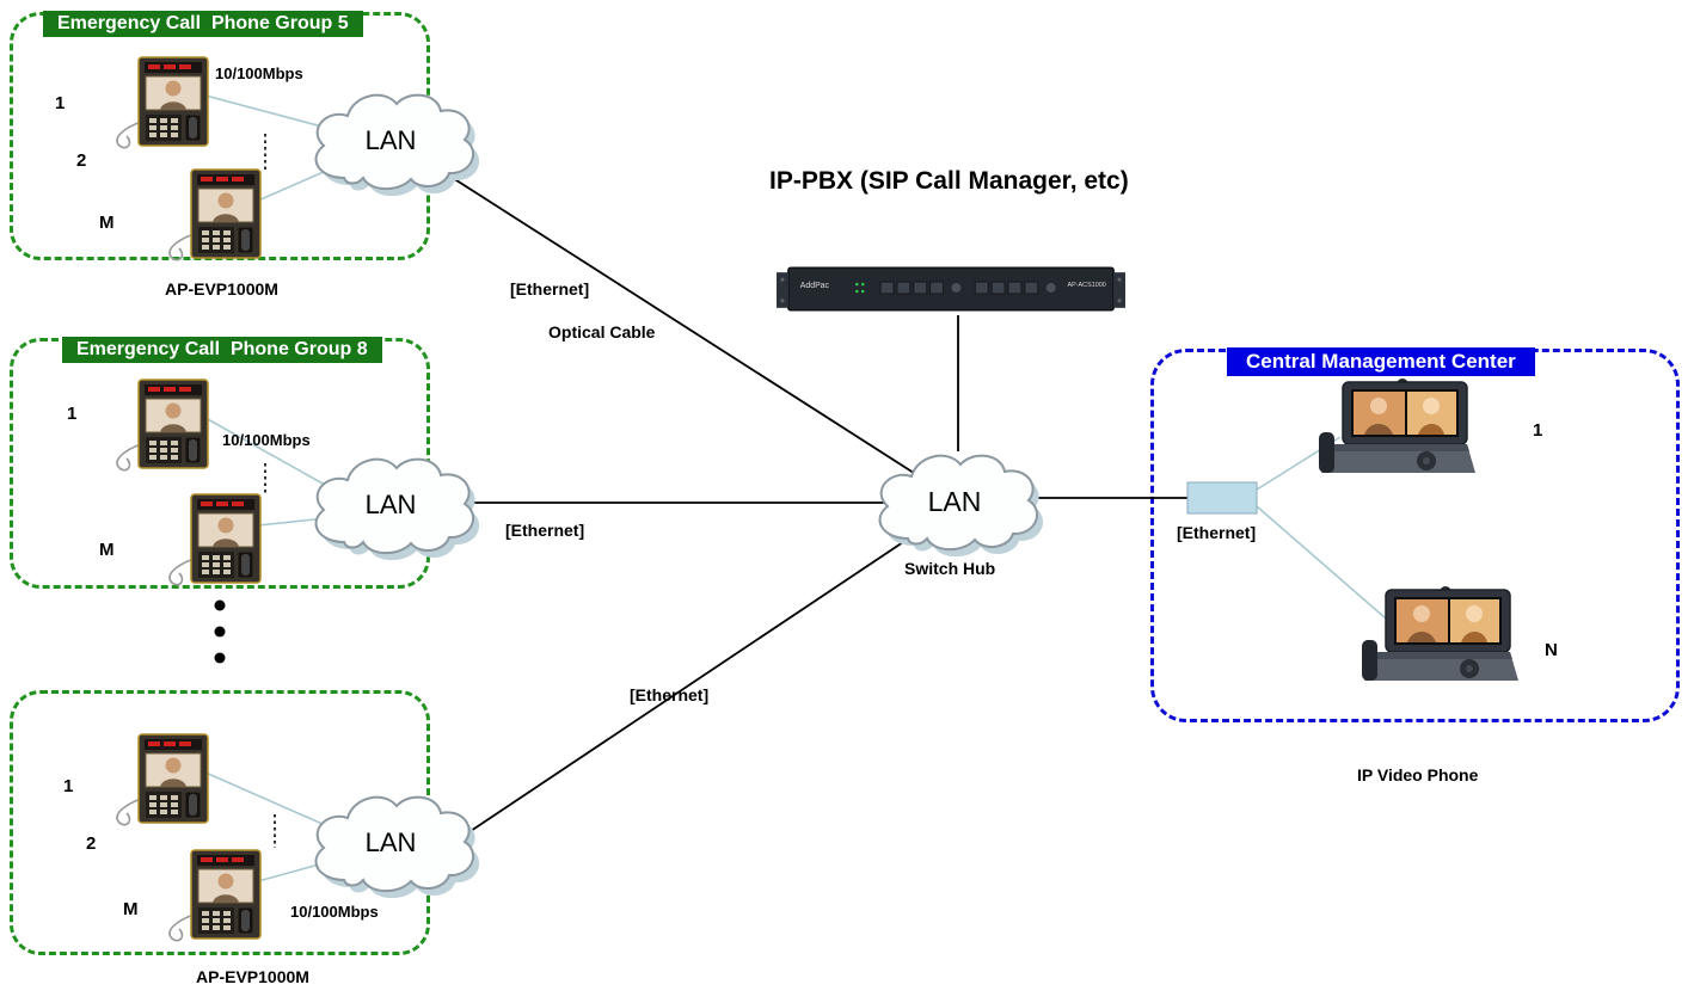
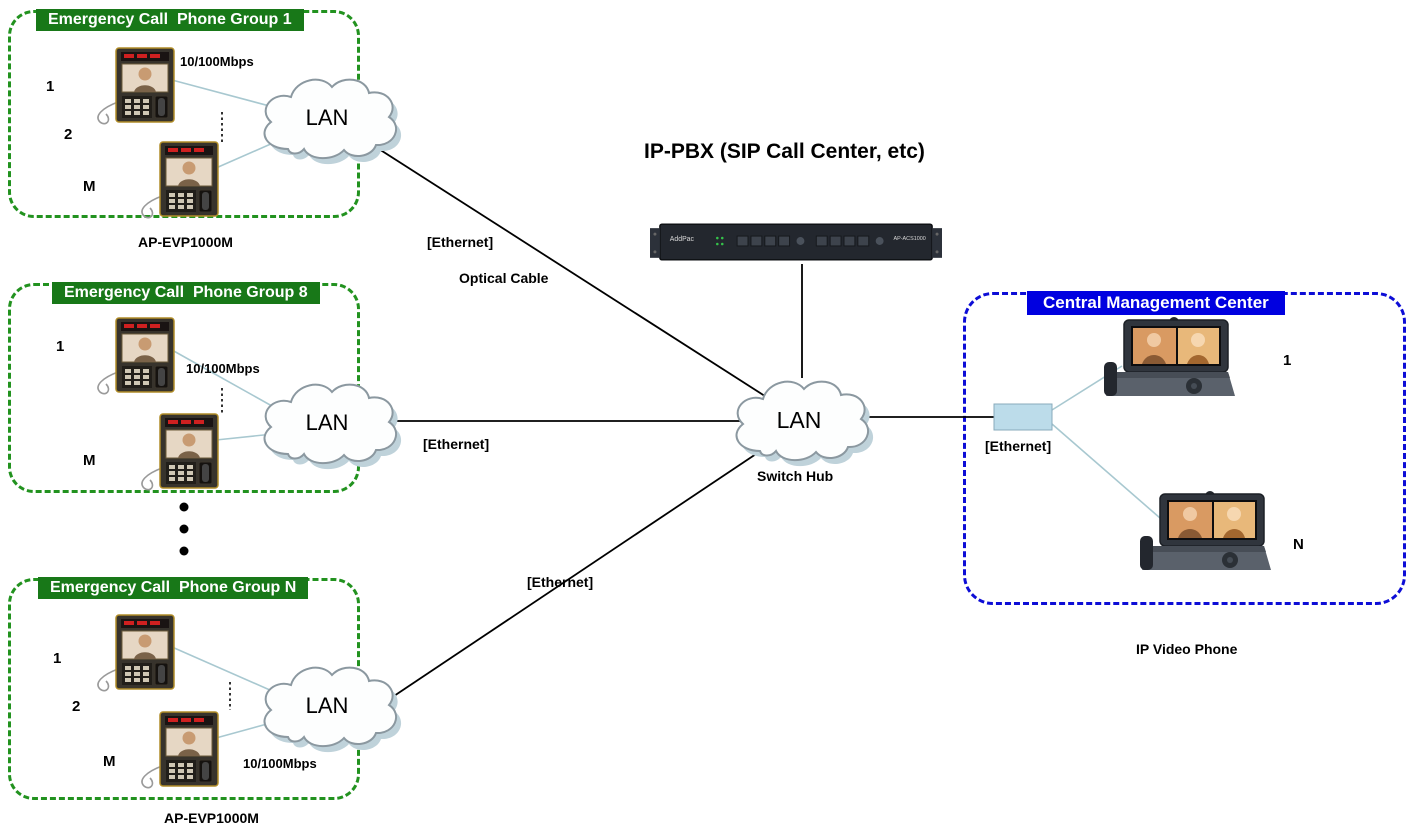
- Emergency Call Phone Group 5
+ Emergency Call Phone Group 1
  Emergency Call Phone Group 8
+ Emergency Call Phone Group N
  Central Management Center
  LAN
  LAN
  LAN
  LAN
  1
  2
  M
  10/100Mbps
  AP-EVP1000M
  1
  M
  10/100Mbps
  1
  2
  M
  10/100Mbps
  AP-EVP1000M
- IP-PBX (SIP Call Manager, etc)
+ IP-PBX (SIP Call Center, etc)
  Switch Hub
  [Ethernet]
  Optical Cable
  [Ethernet]
  [Ethernet]
  [Ethernet]
  1
  N
  IP Video Phone
